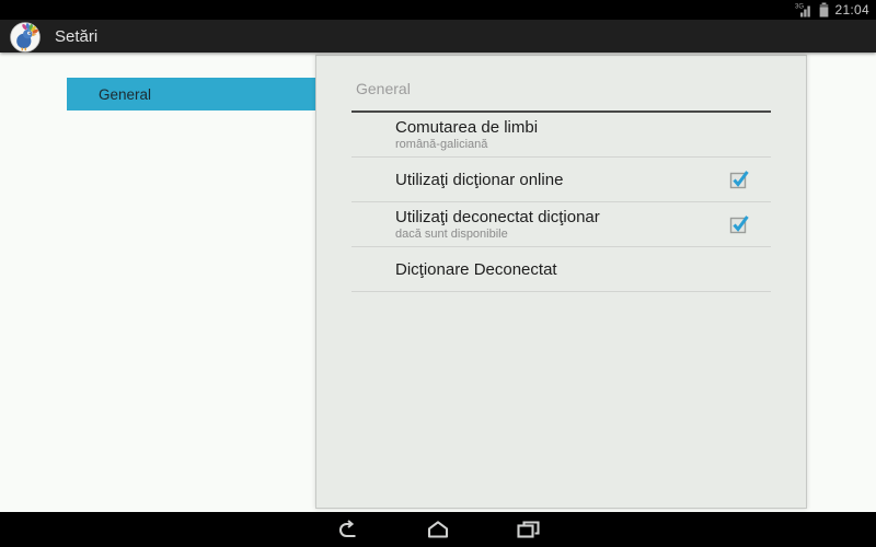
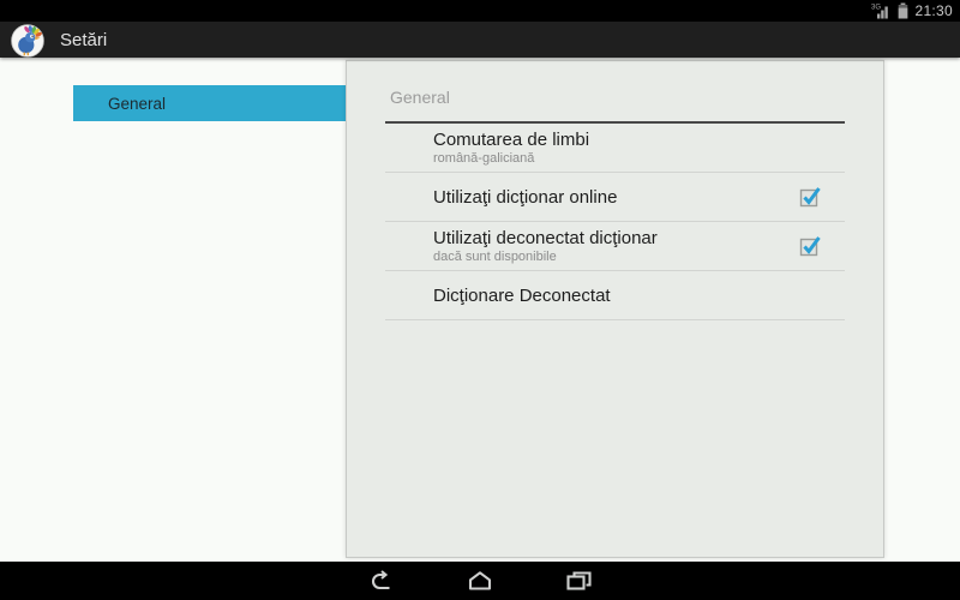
- 21:04
+ 21:30
  Setări
  General
  General
  Comutarea de limbi
  română-galiciană
  Utilizaţi dicţionar online
  Utilizaţi deconectat dicţionar
  dacă sunt disponibile
  Dicţionare Deconectat
